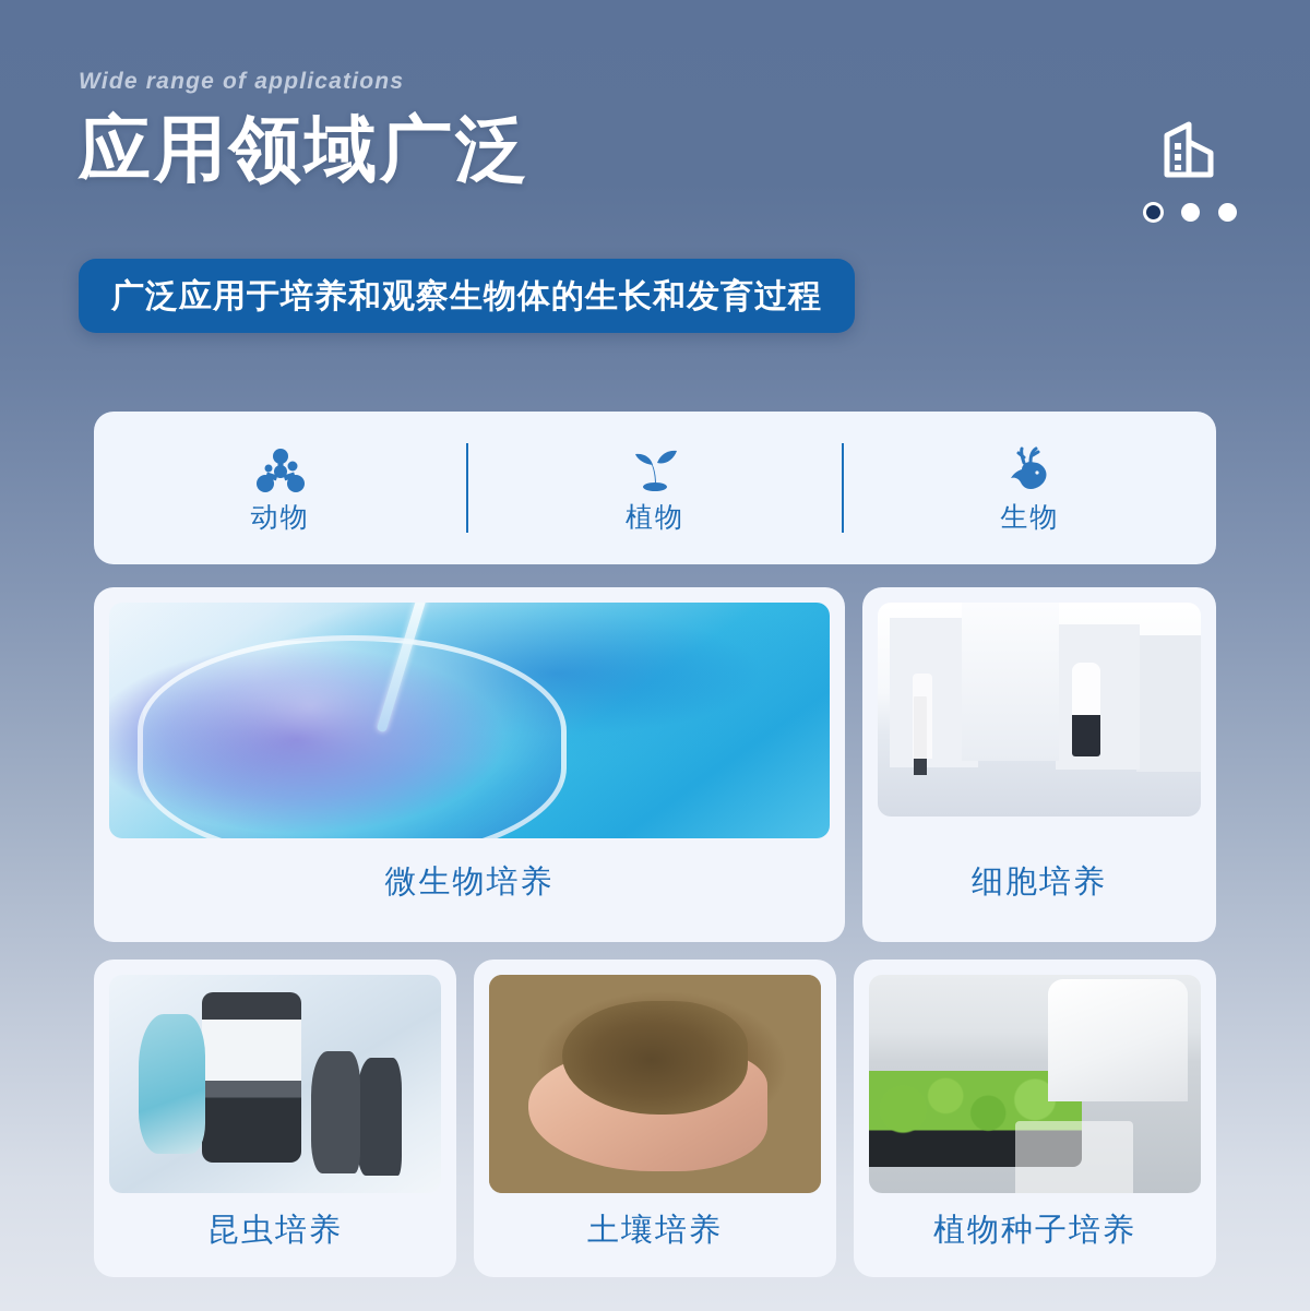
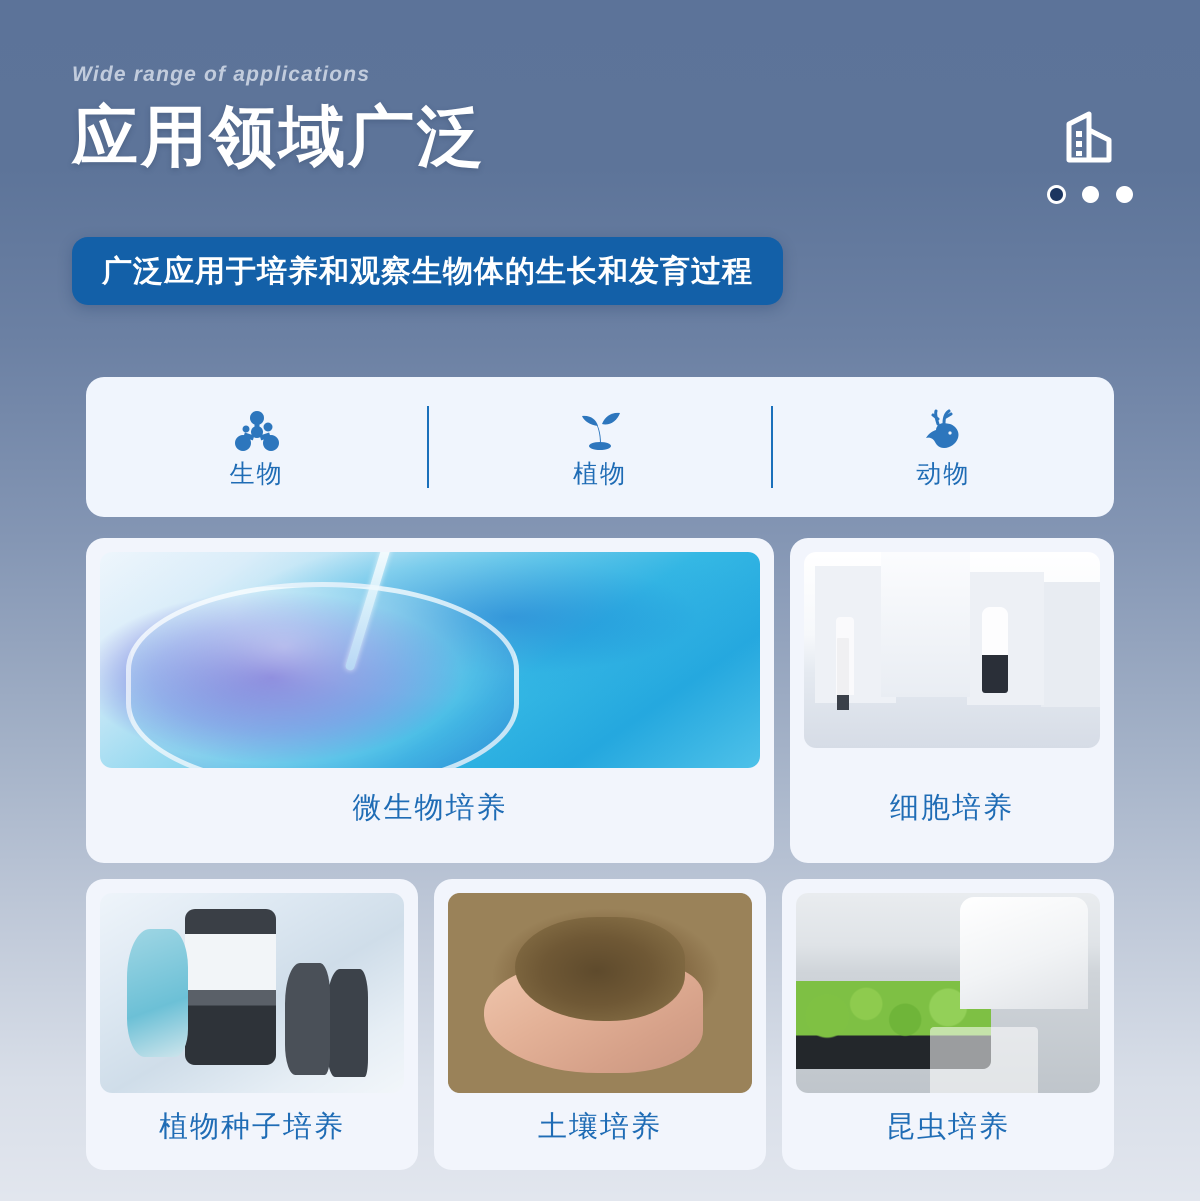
  Wide range of applications
  应用领域广泛
  广泛应用于培养和观察生物体的生长和发育过程
- 动物
+ 生物
  植物
- 生物
+ 动物
  微生物培养
  细胞培养
- 昆虫培养
+ 植物种子培养
  土壤培养
- 植物种子培养
+ 昆虫培养
